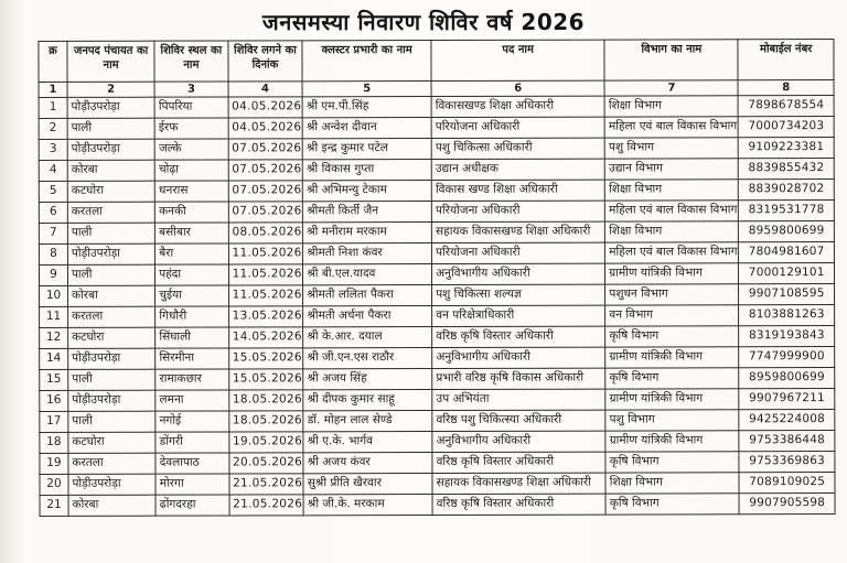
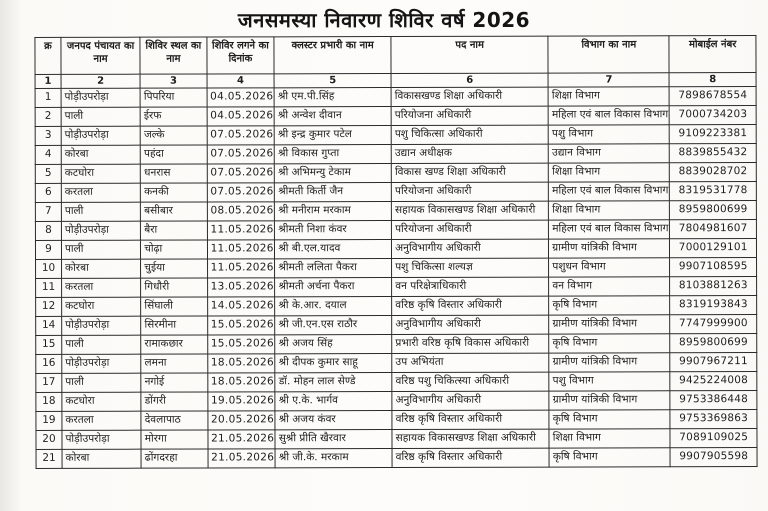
  जनसमस्या निवारण शिविर वर्ष 2026
  क्र	जनपद पंचायत का नाम	शिविर स्थल का नाम	शिविर लगने का दिनांक	क्लस्टर प्रभारी का नाम	पद नाम	विभाग का नाम	मोबाईल नंबर
  1	2	3	4	5	6	7	8
  1	पोड़ीउपरोड़ा	पिपरिया	04.05.2026	श्री एम.पी.सिंह	विकासखण्ड शिक्षा अधिकारी	शिक्षा विभाग	7898678554
  2	पाली	ईरफ	04.05.2026	श्री अन्वेश दीवान	परियोजना अधिकारी	महिला एवं बाल विकास विभाग	7000734203
  3	पोड़ीउपरोड़ा	जल्के	07.05.2026	श्री इन्द्र कुमार पटेल	पशु चिकित्सा अधिकारी	पशु विभाग	9109223381
- 4	कोरबा	चोढ़ा	07.05.2026	श्री विकास गुप्ता	उद्यान अधीक्षक	उद्यान विभाग	8839855432
+ 4	कोरबा	पहंदा	07.05.2026	श्री विकास गुप्ता	उद्यान अधीक्षक	उद्यान विभाग	8839855432
  5	कटघोरा	धनरास	07.05.2026	श्री अभिमन्यु टेकाम	विकास खण्ड शिक्षा अधिकारी	शिक्षा विभाग	8839028702
  6	करतला	कनकी	07.05.2026	श्रीमती किर्ती जैन	परियोजना अधिकारी	महिला एवं बाल विकास विभाग	8319531778
  7	पाली	बसीबार	08.05.2026	श्री मनीराम मरकाम	सहायक विकासखण्ड शिक्षा अधिकारी	शिक्षा विभाग	8959800699
  8	पोड़ीउपरोड़ा	बैरा	11.05.2026	श्रीमती निशा कंवर	परियोजना अधिकारी	महिला एवं बाल विकास विभाग	7804981607
- 9	पाली	पहंदा	11.05.2026	श्री बी.एल.यादव	अनुविभागीय अधिकारी	ग्रामीण यांत्रिकी विभाग	7000129101
+ 9	पाली	चोढ़ा	11.05.2026	श्री बी.एल.यादव	अनुविभागीय अधिकारी	ग्रामीण यांत्रिकी विभाग	7000129101
  10	कोरबा	चुईया	11.05.2026	श्रीमती ललिता पैकरा	पशु चिकित्सा शल्यज्ञ	पशुधन विभाग	9907108595
  11	करतला	गिधौरी	13.05.2026	श्रीमती अर्चना पैकरा	वन परिक्षेत्राधिकारी	वन विभाग	8103881263
  12	कटघोरा	सिंघाली	14.05.2026	श्री के.आर. दयाल	वरिष्ठ कृषि विस्तार अधिकारी	कृषि विभाग	8319193843
  14	पोड़ीउपरोड़ा	सिरमीना	15.05.2026	श्री जी.एन.एस राठौर	अनुविभागीय अधिकारी	ग्रामीण यांत्रिकी विभाग	7747999900
  15	पाली	रामाकछार	15.05.2026	श्री अजय सिंह	प्रभारी वरिष्ठ कृषि विकास अधिकारी	कृषि विभाग	8959800699
  16	पोड़ीउपरोड़ा	लमना	18.05.2026	श्री दीपक कुमार साहू	उप अभियंता	ग्रामीण यांत्रिकी विभाग	9907967211
  17	पाली	नगोई	18.05.2026	डॉ. मोहन लाल सेण्डे	वरिष्ठ पशु चिकित्स्या अधिकारी	पशु विभाग	9425224008
  18	कटघोरा	डोंगरी	19.05.2026	श्री ए.के. भार्गव	अनुविभागीय अधिकारी	ग्रामीण यांत्रिकी विभाग	9753386448
  19	करतला	देवलापाठ	20.05.2026	श्री अजय कंवर	वरिष्ठ कृषि विस्तार अधिकारी	कृषि विभाग	9753369863
  20	पोड़ीउपरोड़ा	मोरगा	21.05.2026	सुश्री प्रीति खैरवार	सहायक विकासखण्ड शिक्षा अधिकारी	शिक्षा विभाग	7089109025
  21	कोरबा	ढोंगदरहा	21.05.2026	श्री जी.के. मरकाम	वरिष्ठ कृषि विस्तार अधिकारी	कृषि विभाग	9907905598
